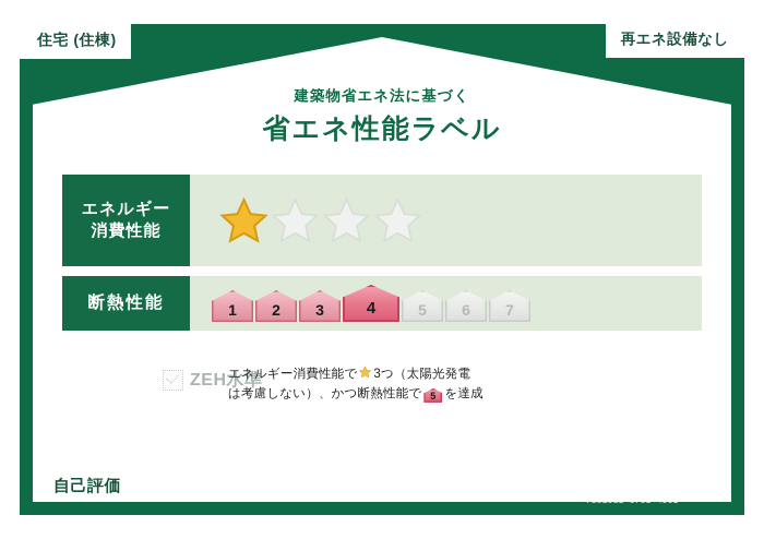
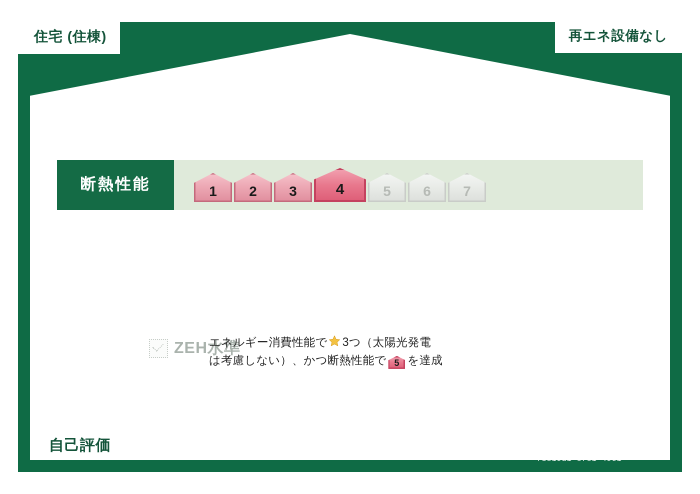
  住宅 (住棟)
  再エネ設備なし
- 建築物省エネ法に基づく
- 省エネ性能ラベル
- エネルギー
- 消費性能
  断熱性能
  1
  2
  3
  4
  5
  6
  7
  ZEH水準
  エネルギー消費性能で 3つ（太陽光発電
  は考慮しない）、かつ断熱性能で 5 を達成
  自己評価
  73819d1-c7e1-4961
